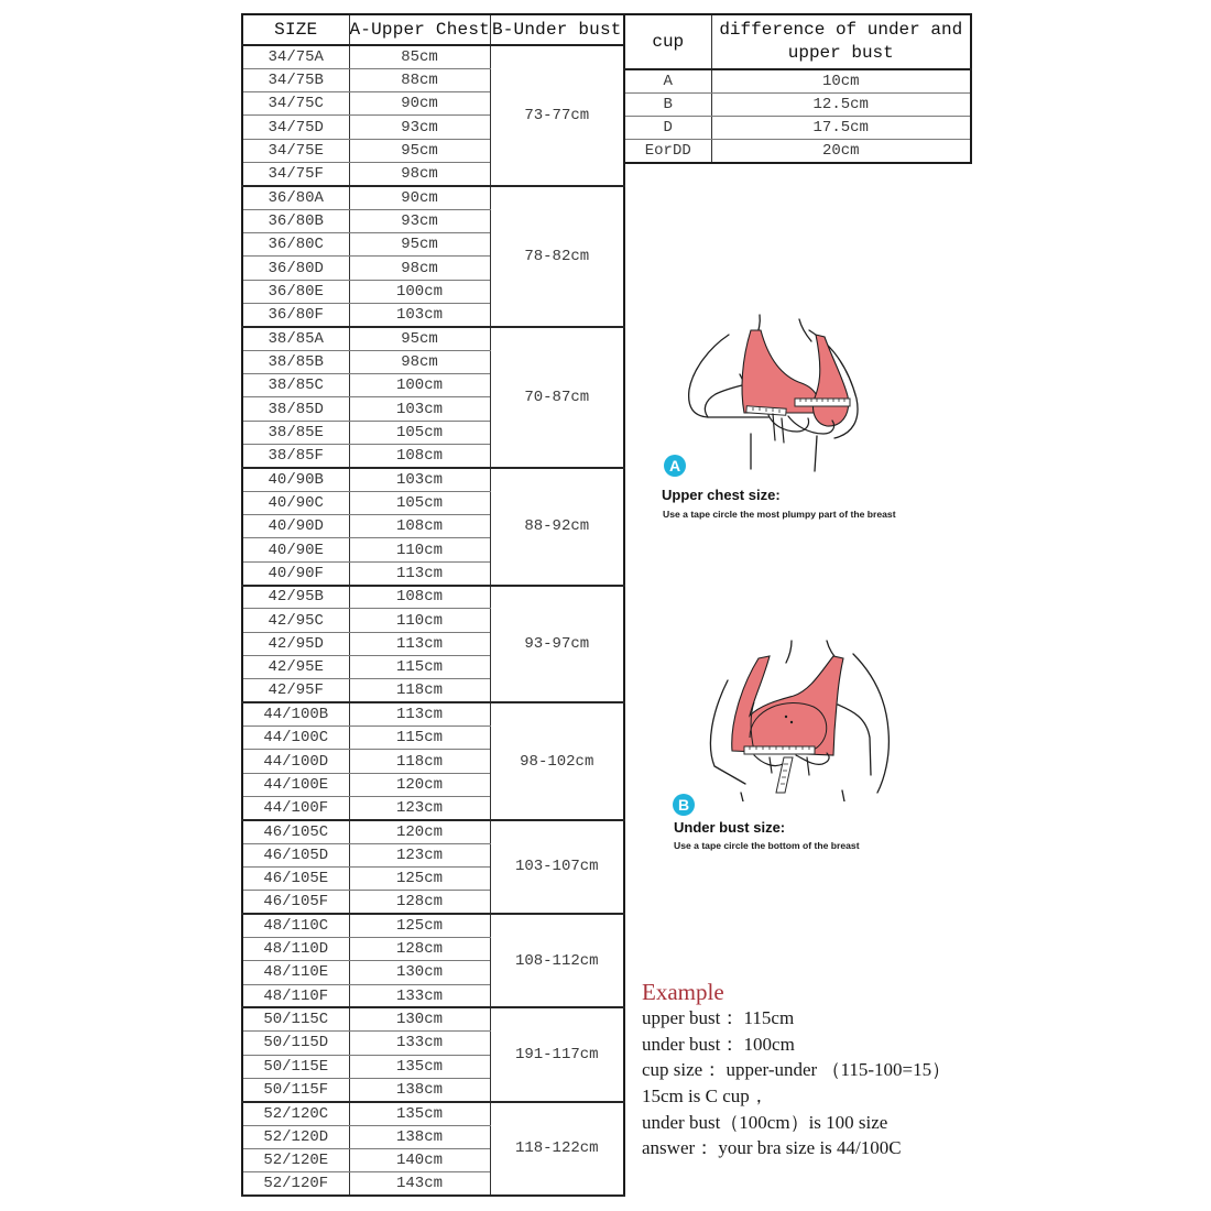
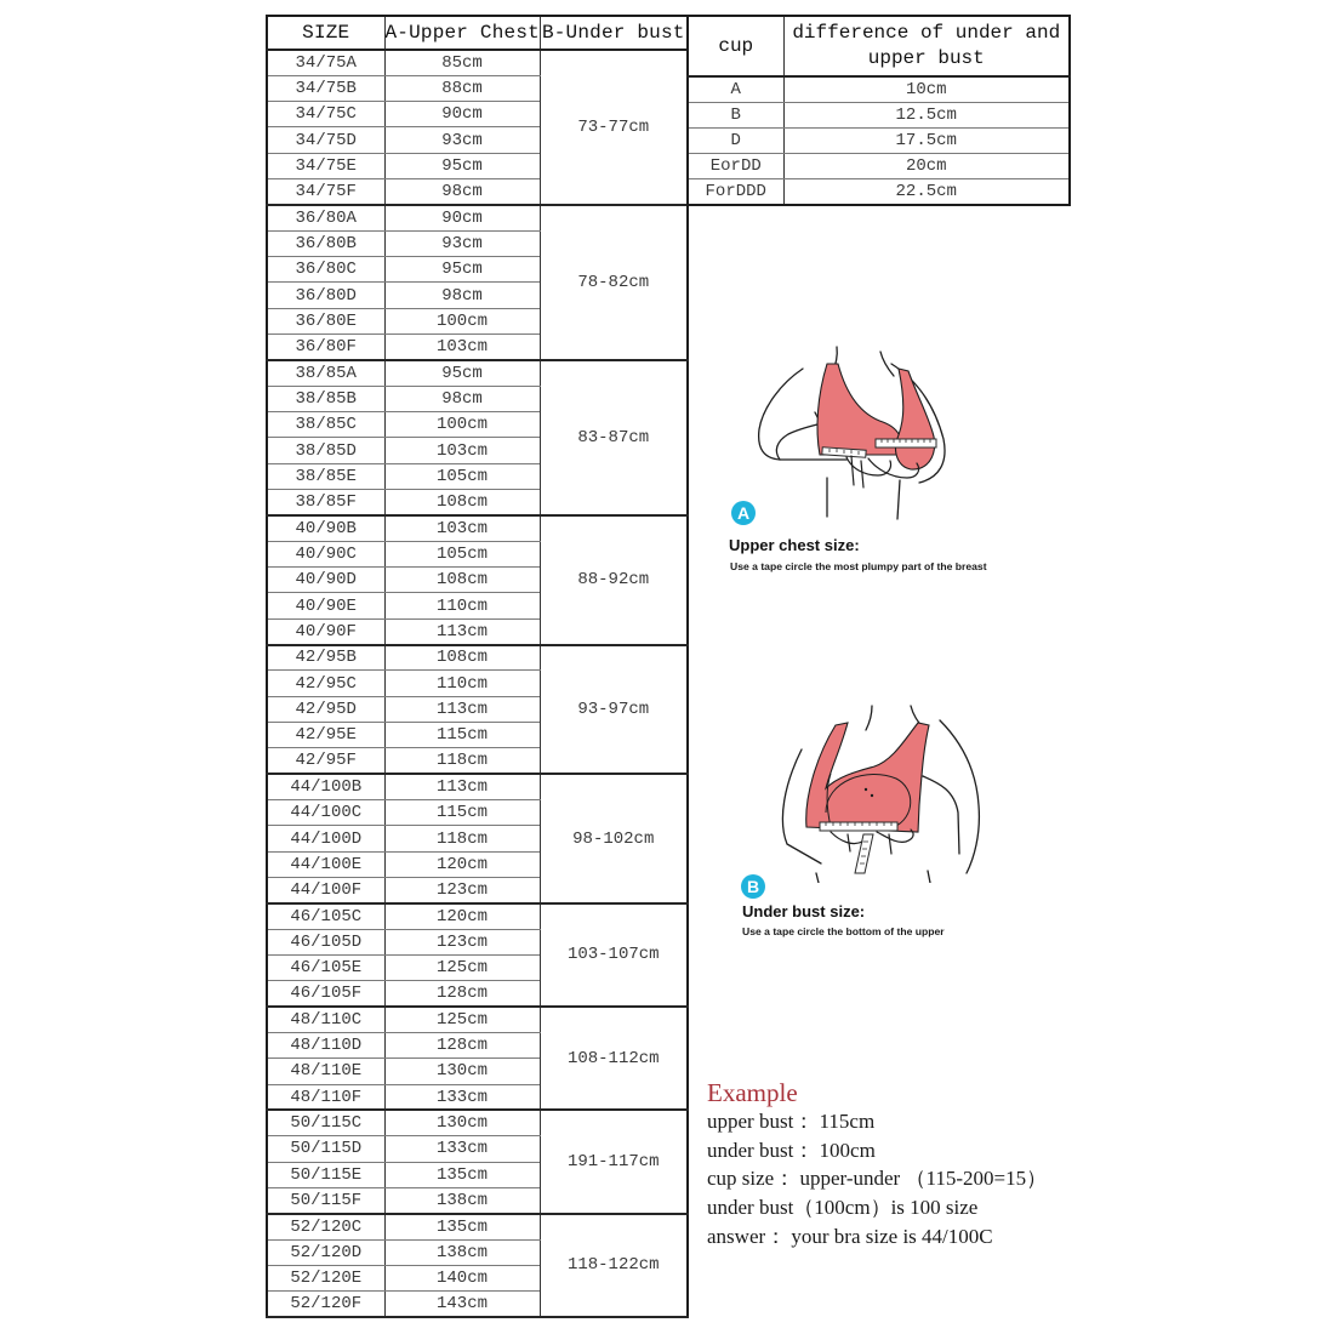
  SIZE	A-Upper Chest	B-Under bust
  34/75A	85cm	73-77cm
  34/75B	88cm
  34/75C	90cm
  34/75D	93cm
  34/75E	95cm
  34/75F	98cm
  36/80A	90cm	78-82cm
  36/80B	93cm
  36/80C	95cm
  36/80D	98cm
  36/80E	100cm
  36/80F	103cm
- 38/85A	95cm	70-87cm
+ 38/85A	95cm	83-87cm
  38/85B	98cm
  38/85C	100cm
  38/85D	103cm
  38/85E	105cm
  38/85F	108cm
  40/90B	103cm	88-92cm
  40/90C	105cm
  40/90D	108cm
  40/90E	110cm
  40/90F	113cm
  42/95B	108cm	93-97cm
  42/95C	110cm
  42/95D	113cm
  42/95E	115cm
  42/95F	118cm
  44/100B	113cm	98-102cm
  44/100C	115cm
  44/100D	118cm
  44/100E	120cm
  44/100F	123cm
  46/105C	120cm	103-107cm
  46/105D	123cm
  46/105E	125cm
  46/105F	128cm
  48/110C	125cm	108-112cm
  48/110D	128cm
  48/110E	130cm
  48/110F	133cm
  50/115C	130cm	191-117cm
  50/115D	133cm
  50/115E	135cm
  50/115F	138cm
  52/120C	135cm	118-122cm
  52/120D	138cm
  52/120E	140cm
  52/120F	143cm
  cup	difference of under and upper bust
  A	10cm
  B	12.5cm
  D	17.5cm
  EorDD	20cm
+ ForDDD	22.5cm
  A
  Upper chest size:
  Use a tape circle the most plumpy part of the breast
  B
  Under bust size:
- Use a tape circle the bottom of the breast
+ Use a tape circle the bottom of the upper
  Example
  upper bust： 115cm
  under bust： 100cm
- cup size： upper-under （115-100=15）
+ cup size： upper-under （115-200=15）
- 15cm is C cup，
  under bust（100cm）is 100 size
  answer： your bra size is 44/100C
